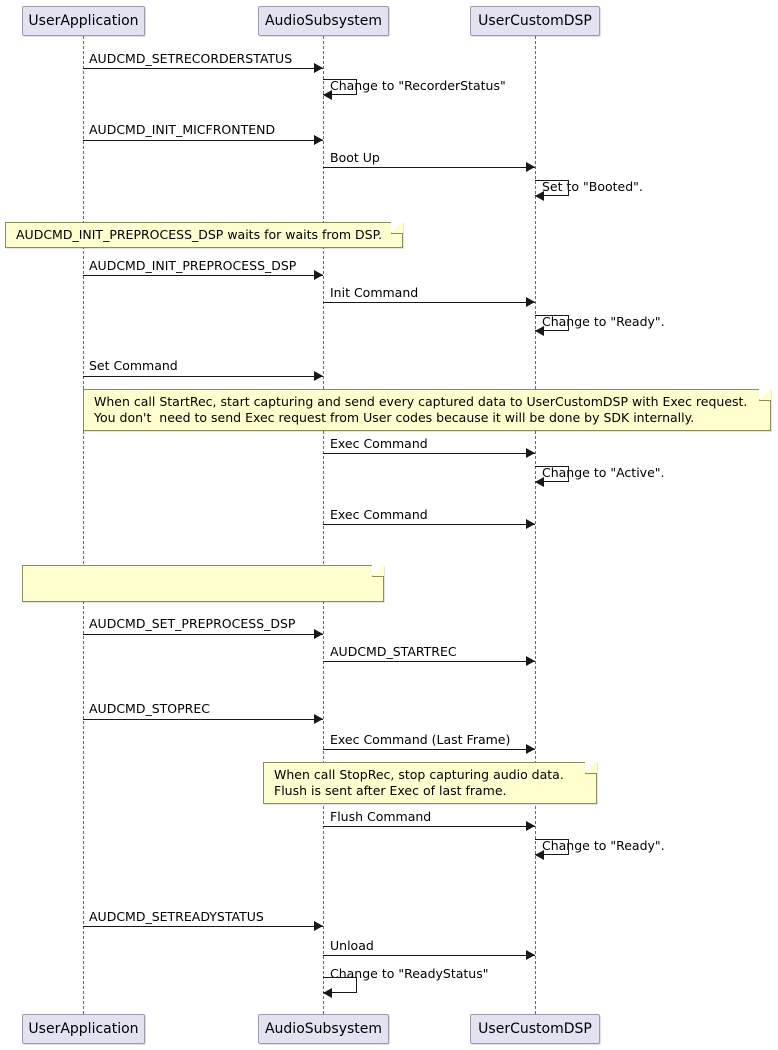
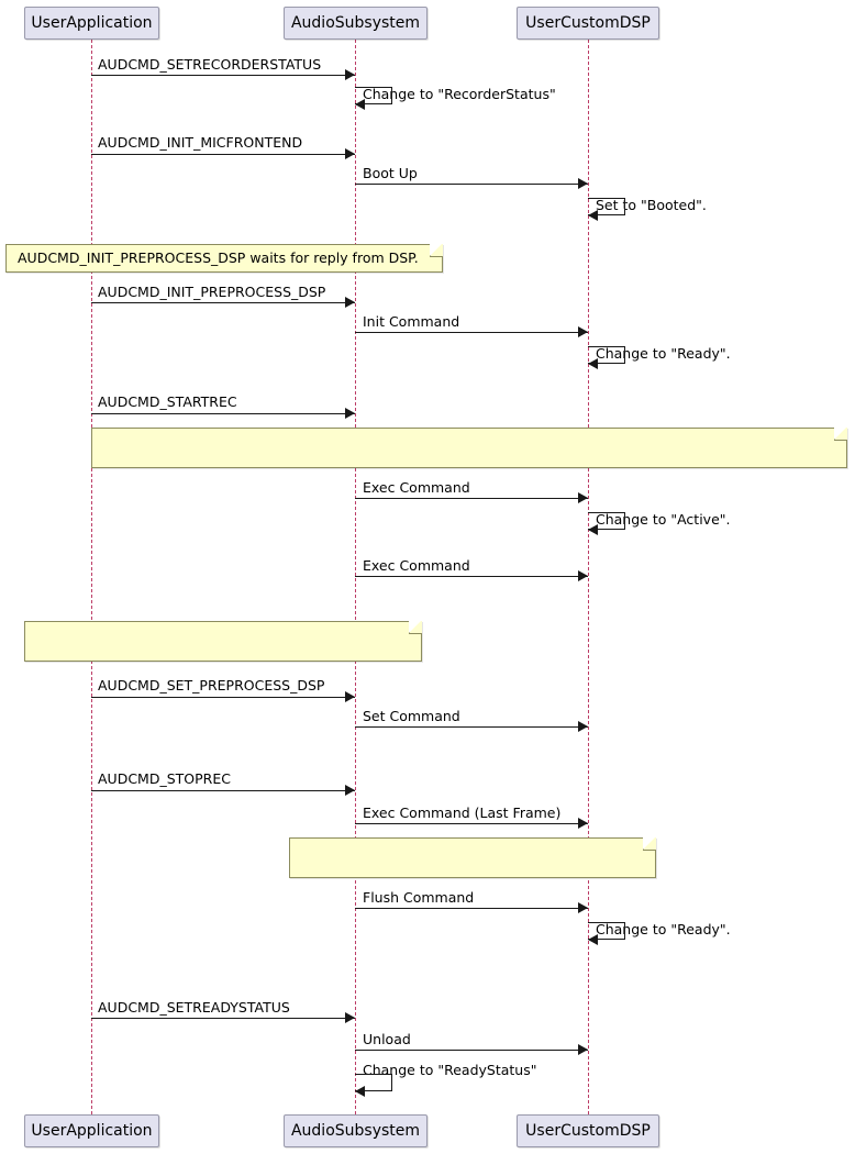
  UserApplication
  AudioSubsystem
  UserCustomDSP
  AUDCMD_SETRECORDERSTATUS
  Change to "RecorderStatus"
  AUDCMD_INIT_MICFRONTEND
  Boot Up
  Set to "Booted".
  AUDCMD_INIT_PREPROCESS_DSP
  Init Command
  Change to "Ready".
- Set Command
+ AUDCMD_STARTREC
  Exec Command
  Change to "Active".
  Exec Command
  AUDCMD_SET_PREPROCESS_DSP
- AUDCMD_STARTREC
+ Set Command
  AUDCMD_STOPREC
  Exec Command (Last Frame)
  Flush Command
  Change to "Ready".
  AUDCMD_SETREADYSTATUS
  Unload
  Change to "ReadyStatus"
- AUDCMD_INIT_PREPROCESS_DSP waits for waits from DSP.
+ AUDCMD_INIT_PREPROCESS_DSP waits for reply from DSP.
- When call StartRec, start capturing and send every captured data to UserCustomDSP with Exec request.
- You don't need to send Exec request from User codes because it will be done by SDK internally.
- When call StopRec, stop capturing audio data.
- Flush is sent after Exec of last frame.
  UserApplication
  AudioSubsystem
  UserCustomDSP
